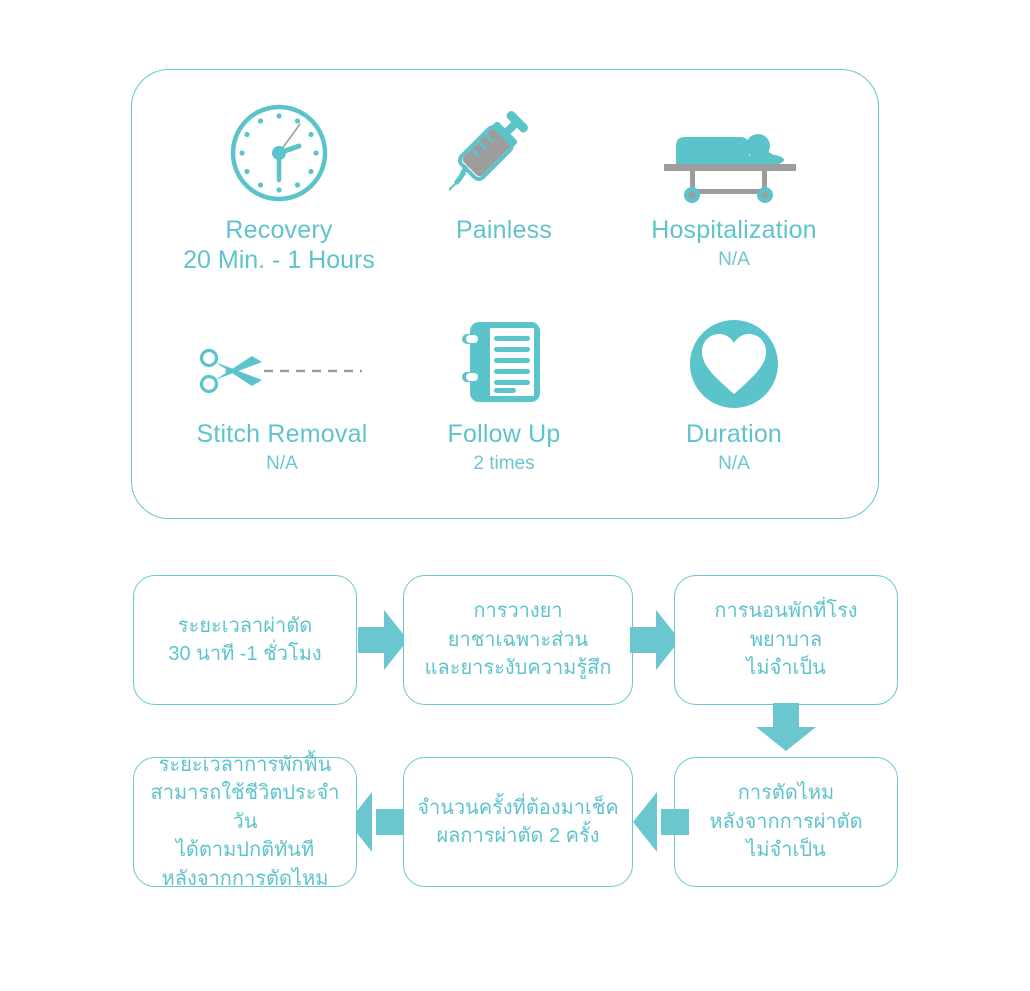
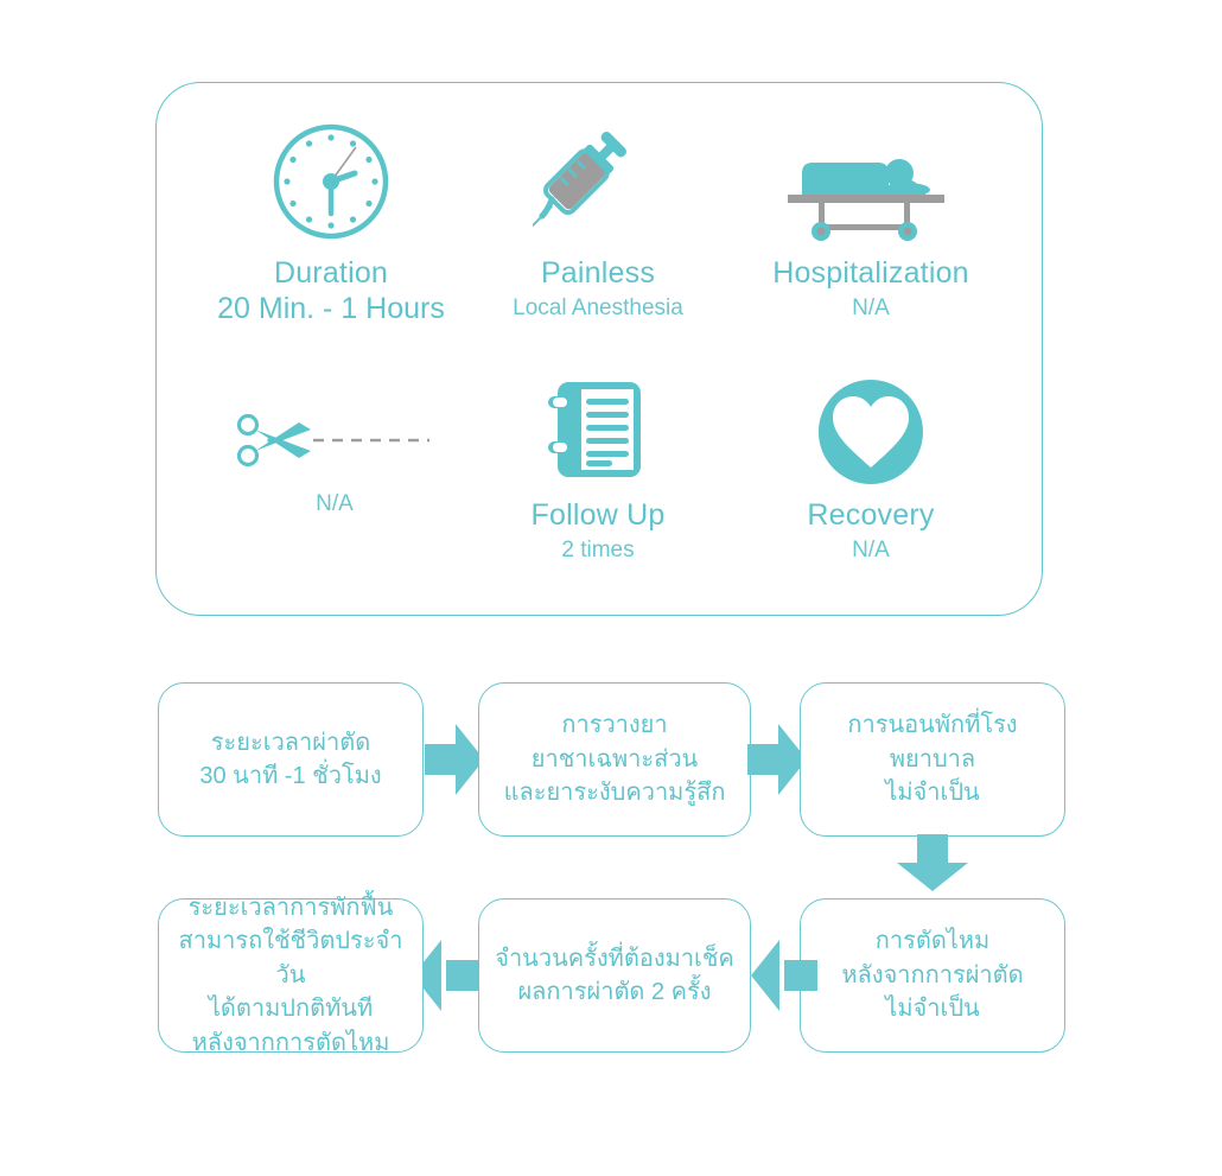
- Recovery
+ Duration
  20 Min. - 1 Hours
  Painless
+ Local Anesthesia
  Hospitalization
  N/A
- Stitch Removal
  N/A
  Follow Up
  2 times
- Duration
+ Recovery
  N/A
  ระยะเวลาผ่าตัด
  30 นาที -1 ชั่วโมง
  การวางยา
  ยาชาเฉพาะส่วน
  และยาระงับความรู้สึก
  การนอนพักที่โรงพยาบาล
  ไม่จำเป็น
  การตัดไหม
  หลังจากการผ่าตัด
  ไม่จำเป็น
  จำนวนครั้งที่ต้องมาเช็ค
  ผลการผ่าตัด 2 ครั้ง
  ระยะเวลาการพักฟื้น
  สามารถใช้ชีวิตประจำวัน
  ได้ตามปกติทันที
  หลังจากการตัดไหม
